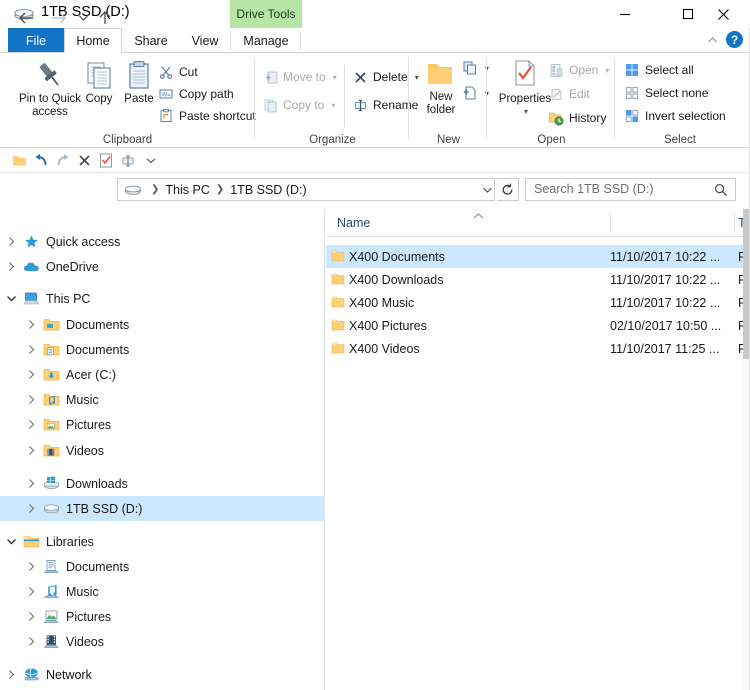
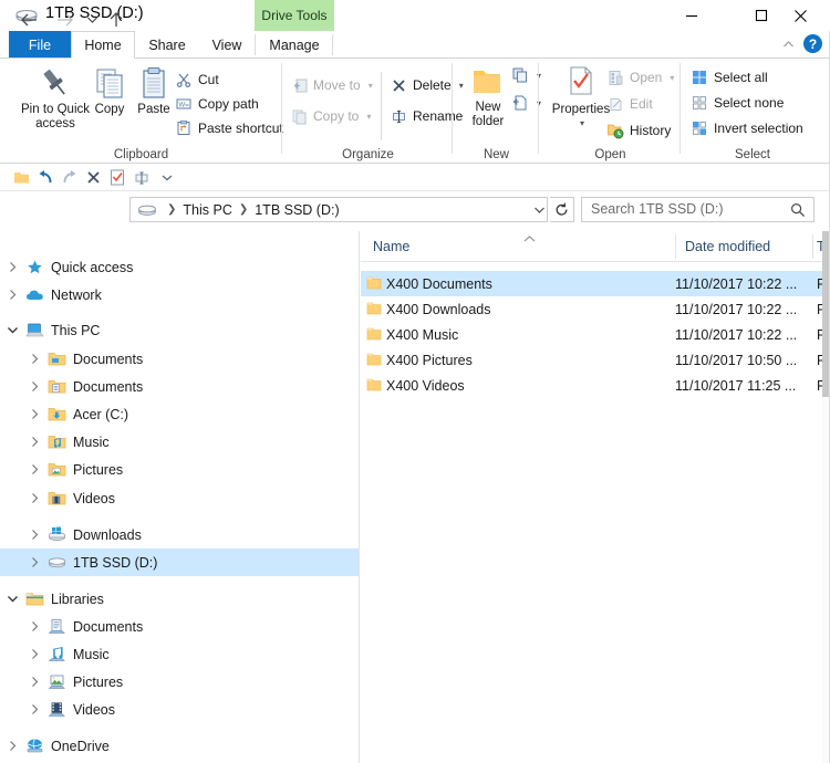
  1TB SSD (D:)
  Drive Tools
  File
  Home
  Share
  View
  Manage
  ?
  Pin to Quick
  access
  Copy
  Paste
  Cut
  Copy path
  Paste shortcu
  Clipboard
  Move to
  ▾
  Copy to
  ▾
  Delete
  ▾
  Rename
  Organize
  New
  folder
  ▾
  ▾
  New
  Properties
  ▾
  Open
  ▾
  Edit
  History
  Open
  Select all
  Select none
  Invert selection
  Select
  ❯
  This PC
  ❯
  1TB SSD (D:)
  Search 1TB SSD (D:)
  Quick access
- OneDrive
+ Network
  This PC
  Documents
  Documents
  Acer (C:)
  Music
  Pictures
  Videos
  Downloads
  1TB SSD (D:)
  Libraries
  Documents
  Music
  Pictures
  Videos
- Network
+ OneDrive
  Name
+ Date modified
  T
  X400 Documents
  11/10/2017 10:22 ...
  F
  X400 Downloads
  11/10/2017 10:22 ...
  F
  X400 Music
  11/10/2017 10:22 ...
  F
  X400 Pictures
- 02/10/2017 10:50 ...
+ 11/10/2017 10:50 ...
  F
  X400 Videos
  11/10/2017 11:25 ...
  F
